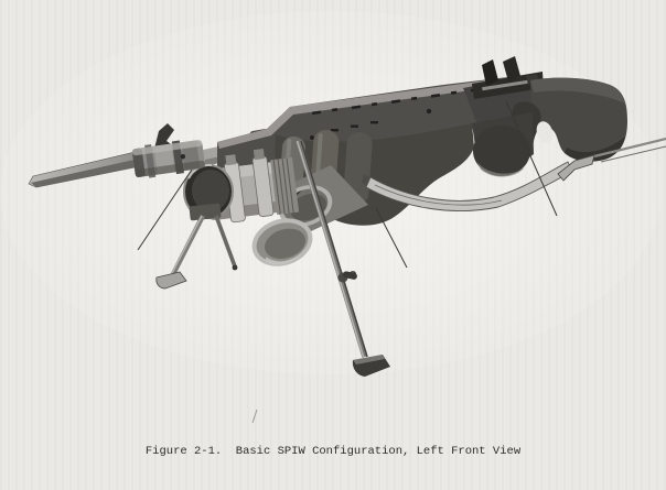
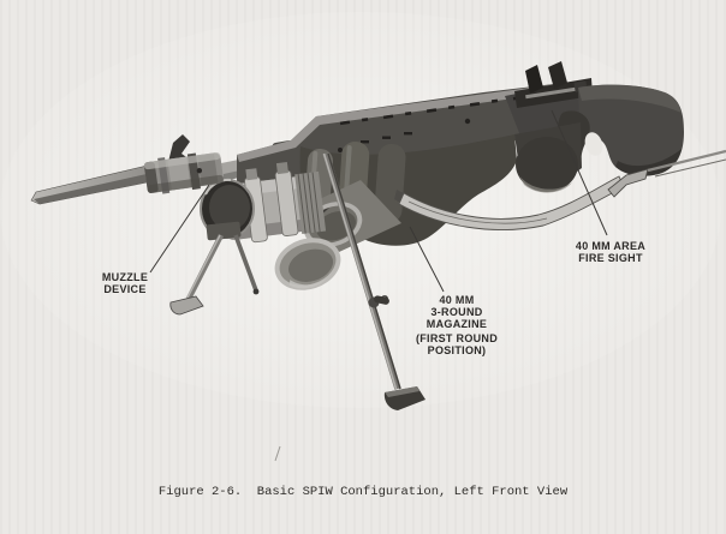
+ MUZZLE
+ DEVICE
+ 40 MM
+ 3-ROUND
+ MAGAZINE
+ (FIRST ROUND
+ POSITION)
+ 40 MM AREA
+ FIRE SIGHT
- Figure 2-1. Basic SPIW Configuration, Left Front View
+ Figure 2-6. Basic SPIW Configuration, Left Front View
